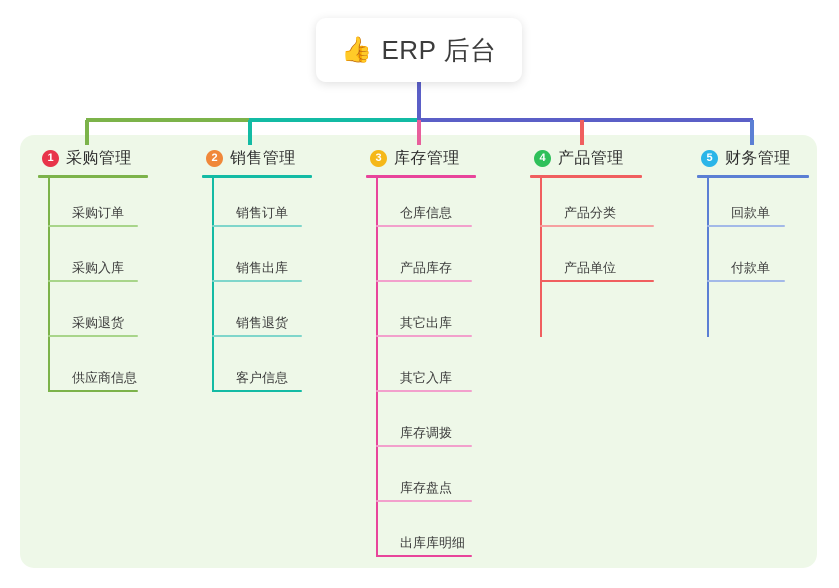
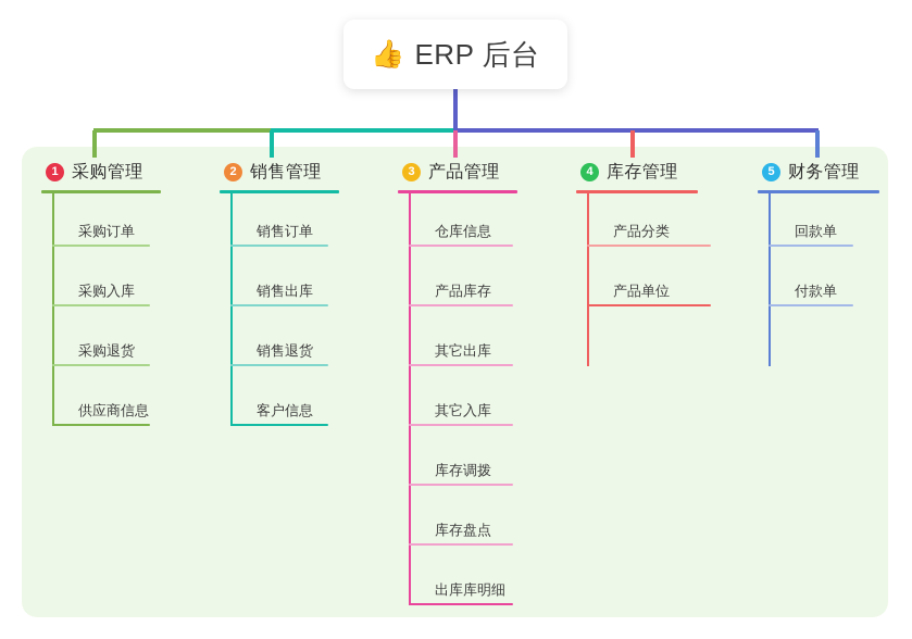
  👍
  ERP 后台
  1
  采购管理
  采购订单
  采购入库
  采购退货
  供应商信息
  2
  销售管理
  销售订单
  销售出库
  销售退货
  客户信息
  3
- 库存管理
+ 产品管理
  仓库信息
  产品库存
  其它出库
  其它入库
  库存调拨
  库存盘点
  出库库明细
  4
- 产品管理
+ 库存管理
  产品分类
  产品单位
  5
  财务管理
  回款单
  付款单
